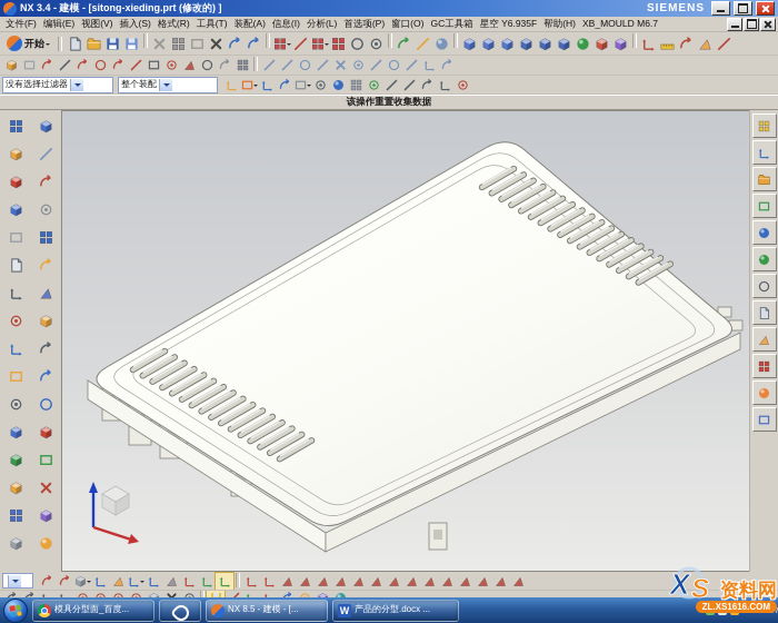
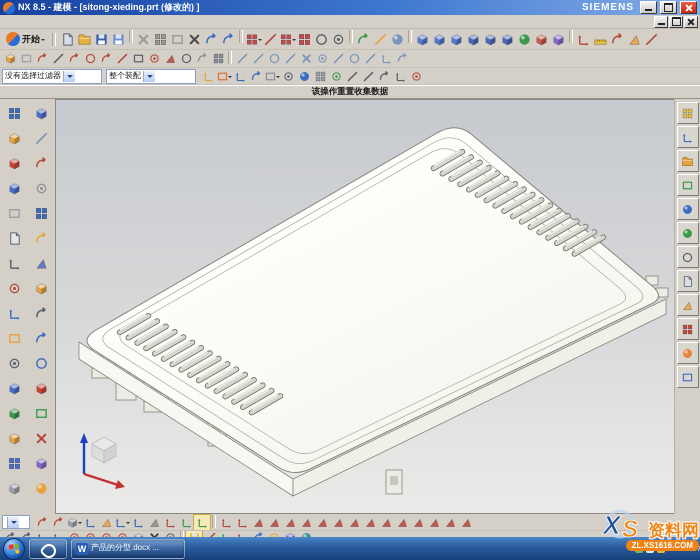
- NX 3.4 - 建模 - [sitong-xieding.prt (修改的) ]
+ NX 8.5 - 建模 - [sitong-xieding.prt (修改的) ]
  SIEMENS
- 文件(F)
- 编辑(E)
- 视图(V)
- 插入(S)
- 格式(R)
- 工具(T)
- 装配(A)
- 信息(I)
- 分析(L)
- 首选项(P)
- 窗口(O)
- GC工具箱
- 星空 Y6.935F
- 帮助(H)
- XB_MOULD M6.7
  开始
  没有选择过滤器
  整个装配
  该操作重置收集数据
- 模具分型面_百度...
- NX 8.5 - 建模 - [...
  W
  产品的分型.docx ...
  X
  S
  资料网
  ZL.XS1616.COM
